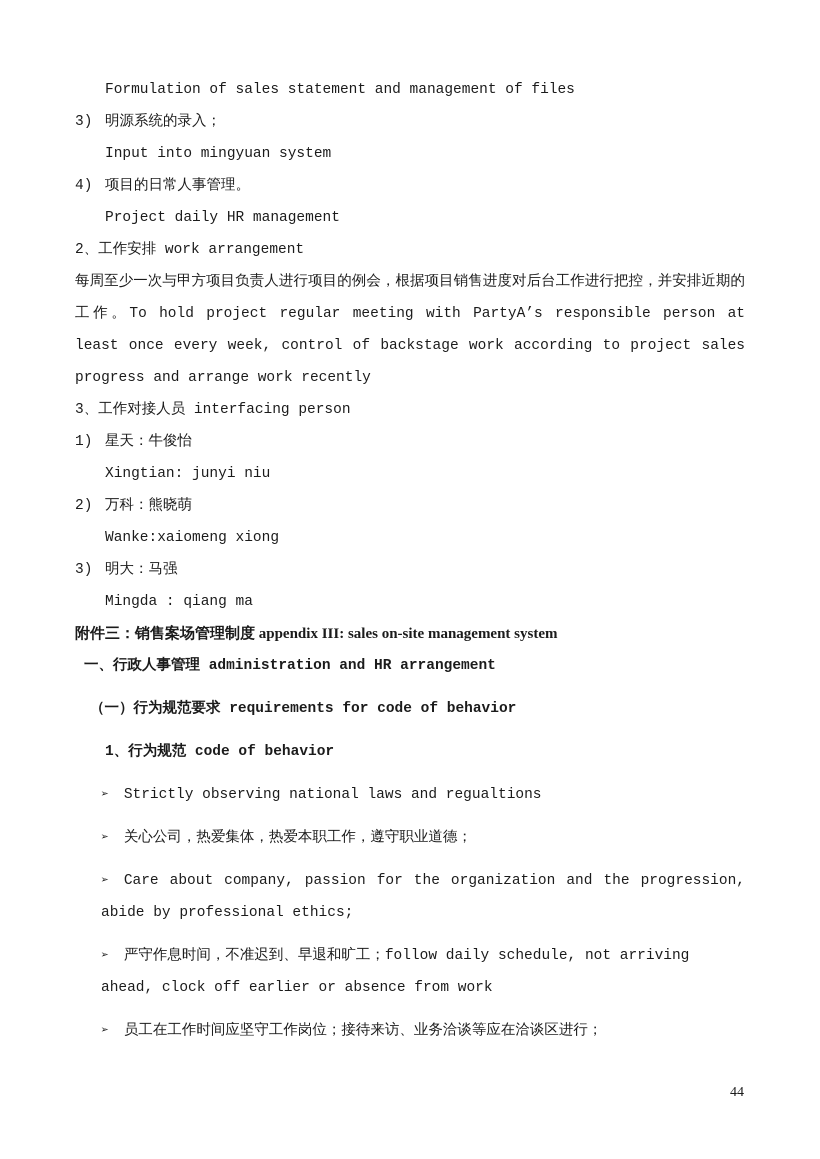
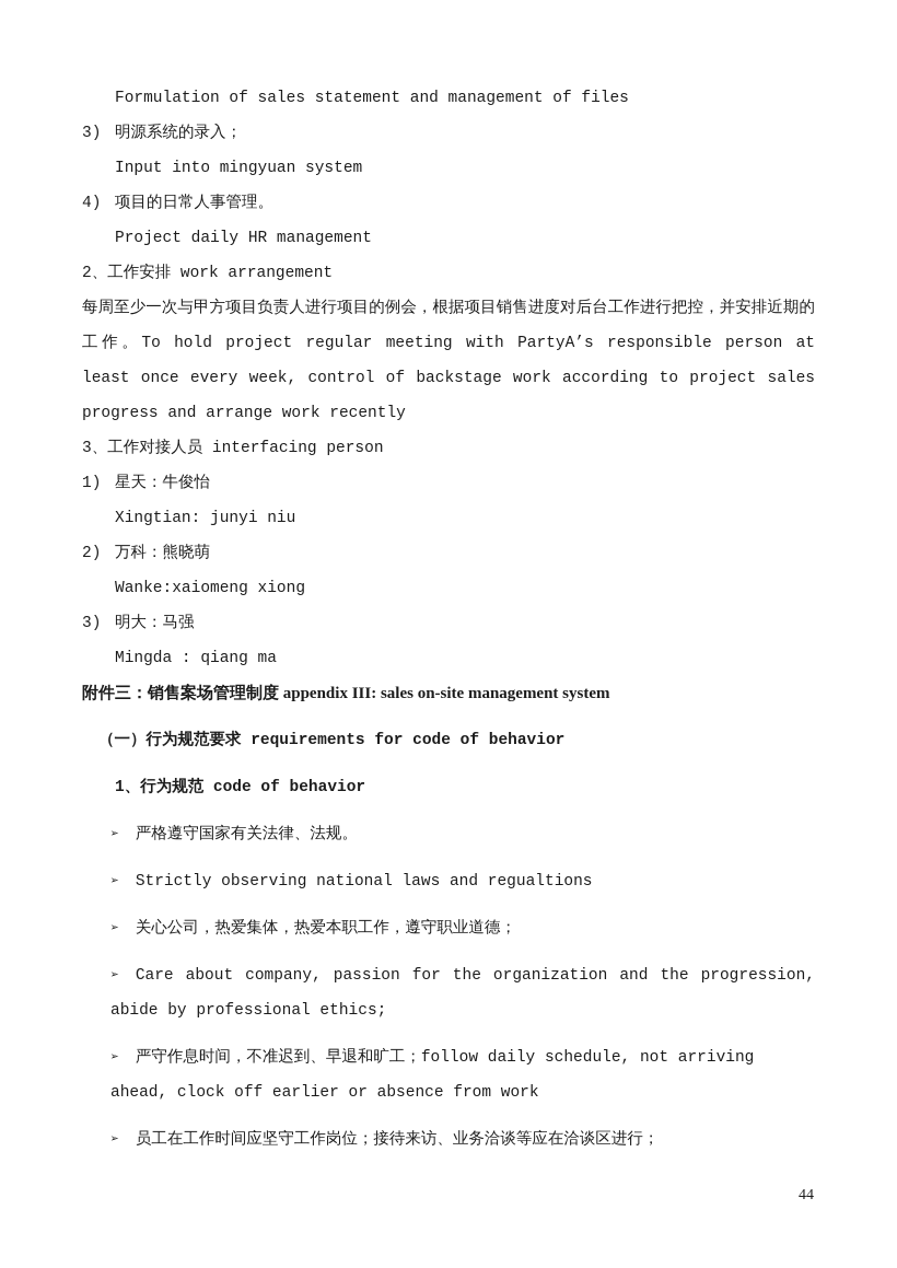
  Formulation of sales statement and management of files
  3) 明源系统的录入；
  Input into mingyuan system
  4) 项目的日常人事管理。
  Project daily HR management
  2、工作安排 work arrangement
  每周至少一次与甲方项目负责人进行项目的例会，根据项目销售进度对后台工作进行把控，并安排近期的工作。To hold project regular meeting with PartyA’s responsible person at least once every week, control of backstage work according to project sales progress and arrange work recently
  3、工作对接人员 interfacing person
  1) 星天：牛俊怡
  Xingtian: junyi niu
  2) 万科：熊晓萌
  Wanke:xaiomeng xiong
  3) 明大：马强
  Mingda : qiang ma
  附件三：销售案场管理制度 appendix III: sales on-site management system
- 一、行政人事管理 administration and HR arrangement
  （一）行为规范要求 requirements for code of behavior
  1、行为规范 code of behavior
+ ➢ 严格遵守国家有关法律、法规。
  ➢ Strictly observing national laws and regualtions
  ➢ 关心公司，热爱集体，热爱本职工作，遵守职业道德；
  ➢ Care about company, passion for the organization and the progression, abide by professional ethics;
  ➢ 严守作息时间，不准迟到、早退和旷工；follow daily schedule, not arriving ahead, clock off earlier or absence from work
  ➢ 员工在工作时间应坚守工作岗位；接待来访、业务洽谈等应在洽谈区进行；
  44
